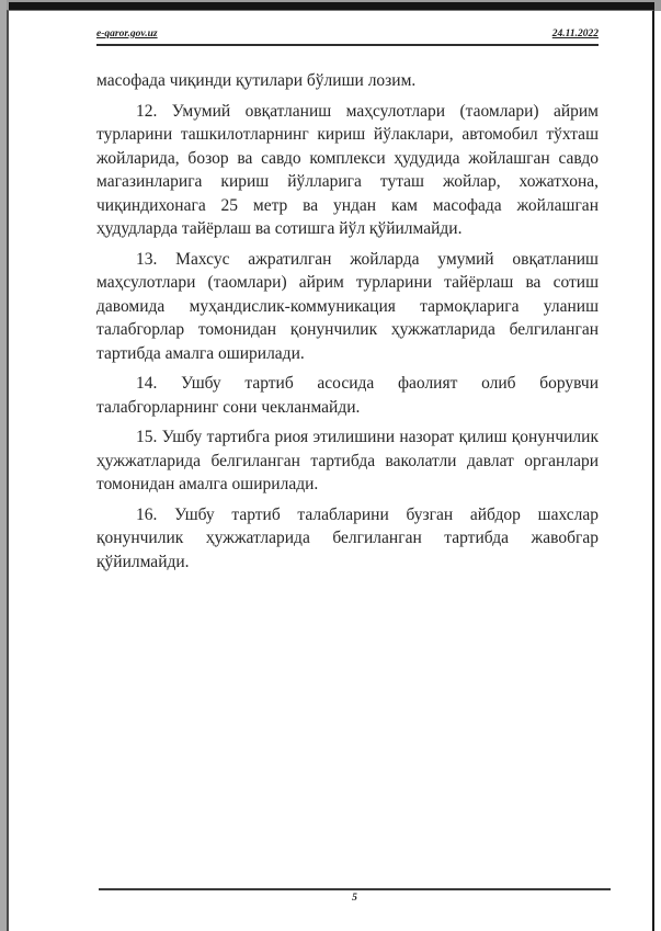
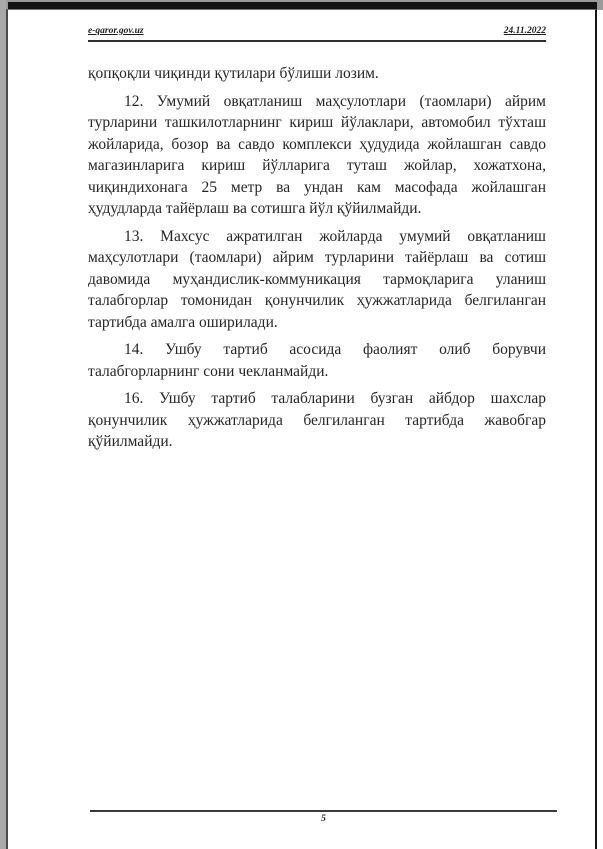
  e-qaror.gov.uz
  24.11.2022
- масофада чиқинди қутилари бўлиши лозим.
+ қопқоқли чиқинди қутилари бўлиши лозим.
  12. Умумий овқатланиш маҳсулотлари (таомлари) айрим турларини ташкилотларнинг кириш йўлаклари, автомобил тўхташ жойларида, бозор ва савдо комплекси ҳудудида жойлашган савдо магазинларига кириш йўлларига туташ жойлар, хожатхона, чиқиндихонага 25 метр ва ундан кам масофада жойлашган ҳудудларда тайёрлаш ва сотишга йўл қўйилмайди.
  13. Махсус ажратилган жойларда умумий овқатланиш маҳсулотлари (таомлари) айрим турларини тайёрлаш ва сотиш давомида муҳандислик-коммуникация тармоқларига уланиш талабгорлар томонидан қонунчилик ҳужжатларида белгиланган тартибда амалга оширилади.
  14. Ушбу тартиб асосида фаолият олиб борувчи талабгорларнинг сони чекланмайди.
- 15. Ушбу тартибга риоя этилишини назорат қилиш қонунчилик ҳужжатларида белгиланган тартибда ваколатли давлат органлари томонидан амалга оширилади.
  16. Ушбу тартиб талабларини бузган айбдор шахслар қонунчилик ҳужжатларида белгиланган тартибда жавобгар қўйилмайди.
  5
